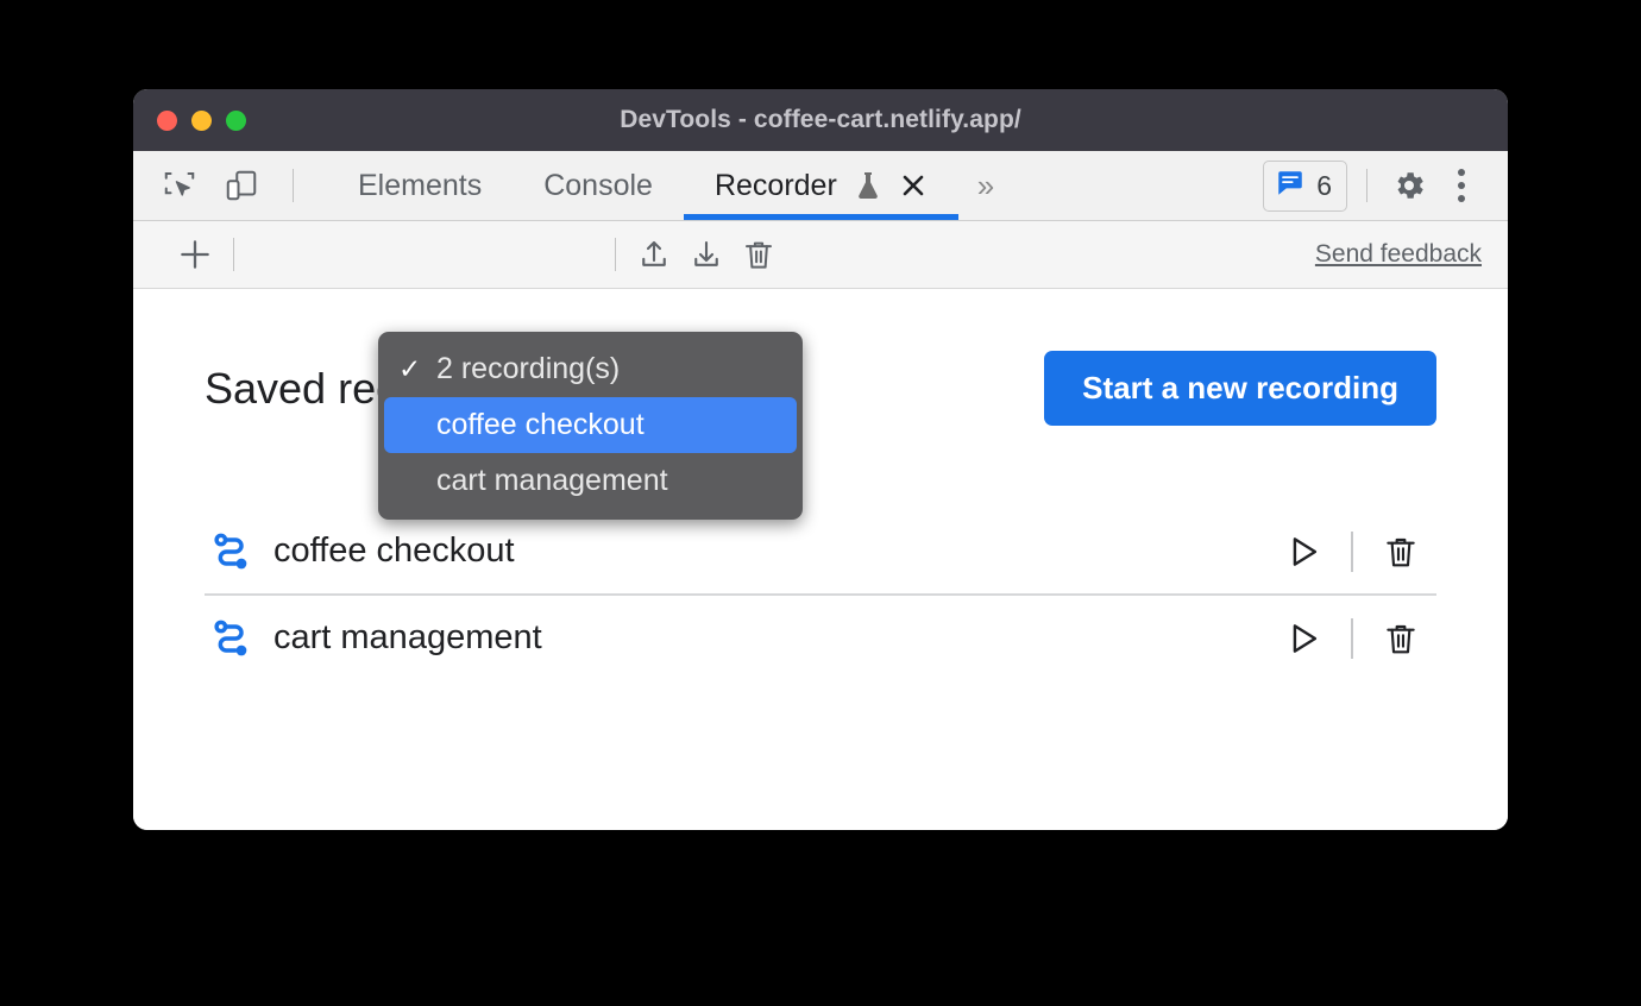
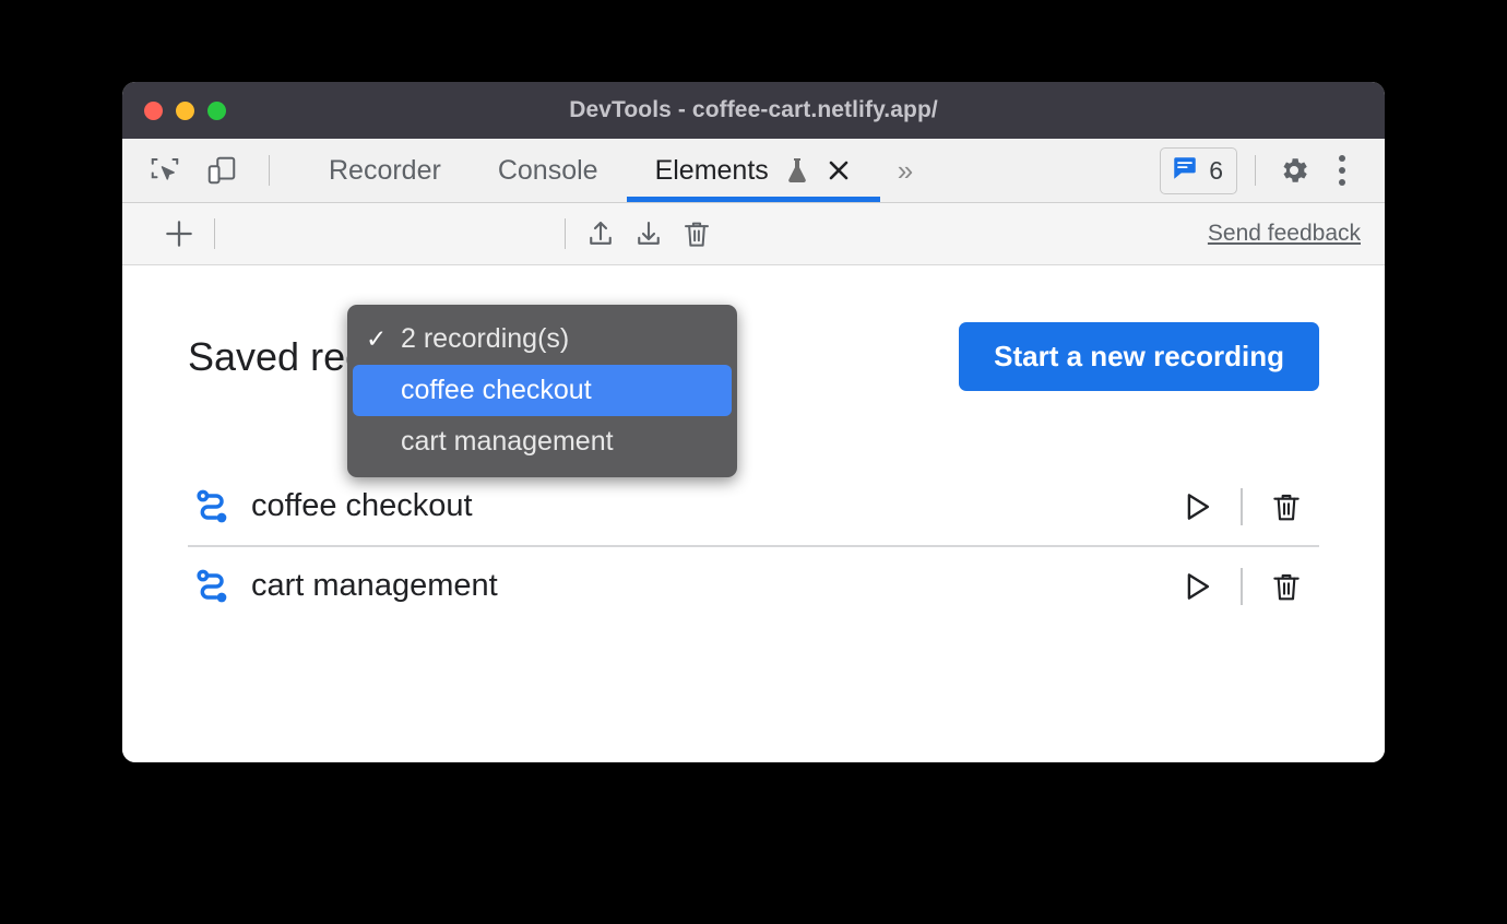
  DevTools - coffee-cart.netlify.app/
- Elements
+ Recorder
  Console
- Recorder
+ Elements
  »
  6
  Send feedback
  Start a new recording
  coffee checkout
  cart management
  ✓
  2 recording(s)
  coffee checkout
  cart management
